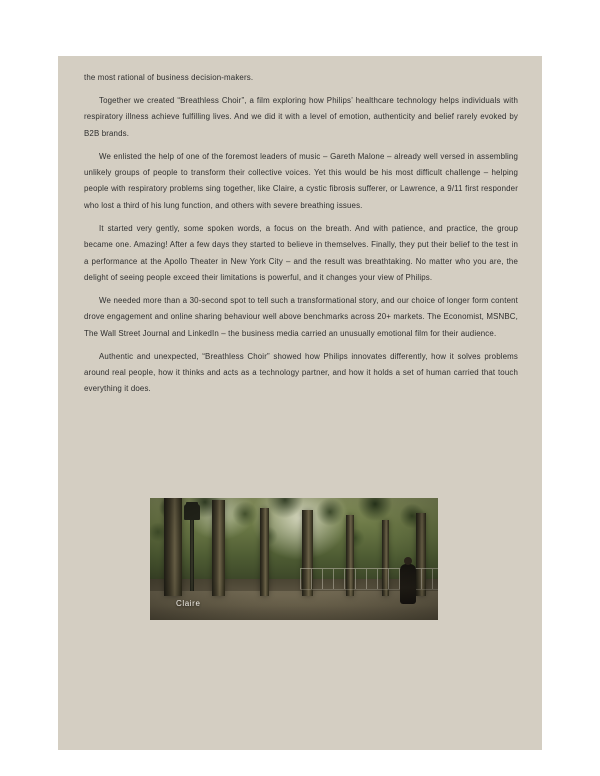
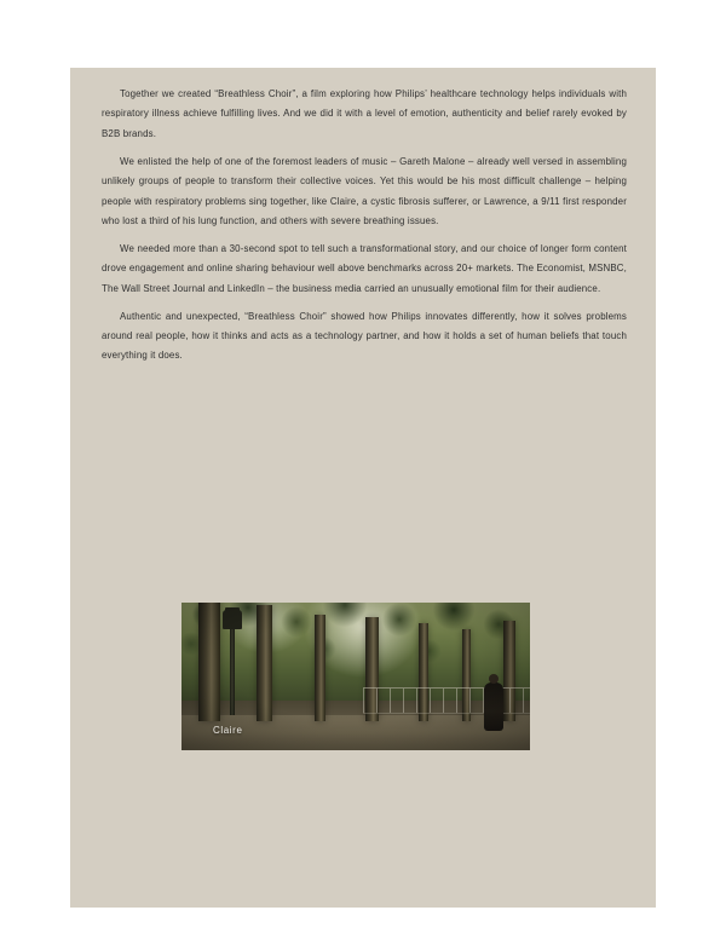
- the most rational of business decision-makers.
  Together we created “Breathless Choir”, a film exploring how Philips’ healthcare technology helps individuals with respiratory illness achieve fulfilling lives. And we did it with a level of emotion, authenticity and belief rarely evoked by B2B brands.
  We enlisted the help of one of the foremost leaders of music – Gareth Malone – already well versed in assembling unlikely groups of people to transform their collective voices. Yet this would be his most difficult challenge – helping people with respiratory problems sing together, like Claire, a cystic fibrosis sufferer, or Lawrence, a 9/11 first responder who lost a third of his lung function, and others with severe breathing issues.
- It started very gently, some spoken words, a focus on the breath. And with patience, and practice, the group became one. Amazing! After a few days they started to believe in themselves. Finally, they put their belief to the test in a performance at the Apollo Theater in New York City – and the result was breathtaking. No matter who you are, the delight of seeing people exceed their limitations is powerful, and it changes your view of Philips.
  We needed more than a 30-second spot to tell such a transformational story, and our choice of longer form content drove engagement and online sharing behaviour well above benchmarks across 20+ markets. The Economist, MSNBC, The Wall Street Journal and LinkedIn – the business media carried an unusually emotional film for their audience.
- Authentic and unexpected, “Breathless Choir” showed how Philips innovates differently, how it solves problems around real people, how it thinks and acts as a technology partner, and how it holds a set of human carried that touch everything it does.
+ Authentic and unexpected, “Breathless Choir” showed how Philips innovates differently, how it solves problems around real people, how it thinks and acts as a technology partner, and how it holds a set of human beliefs that touch everything it does.
  Claire
